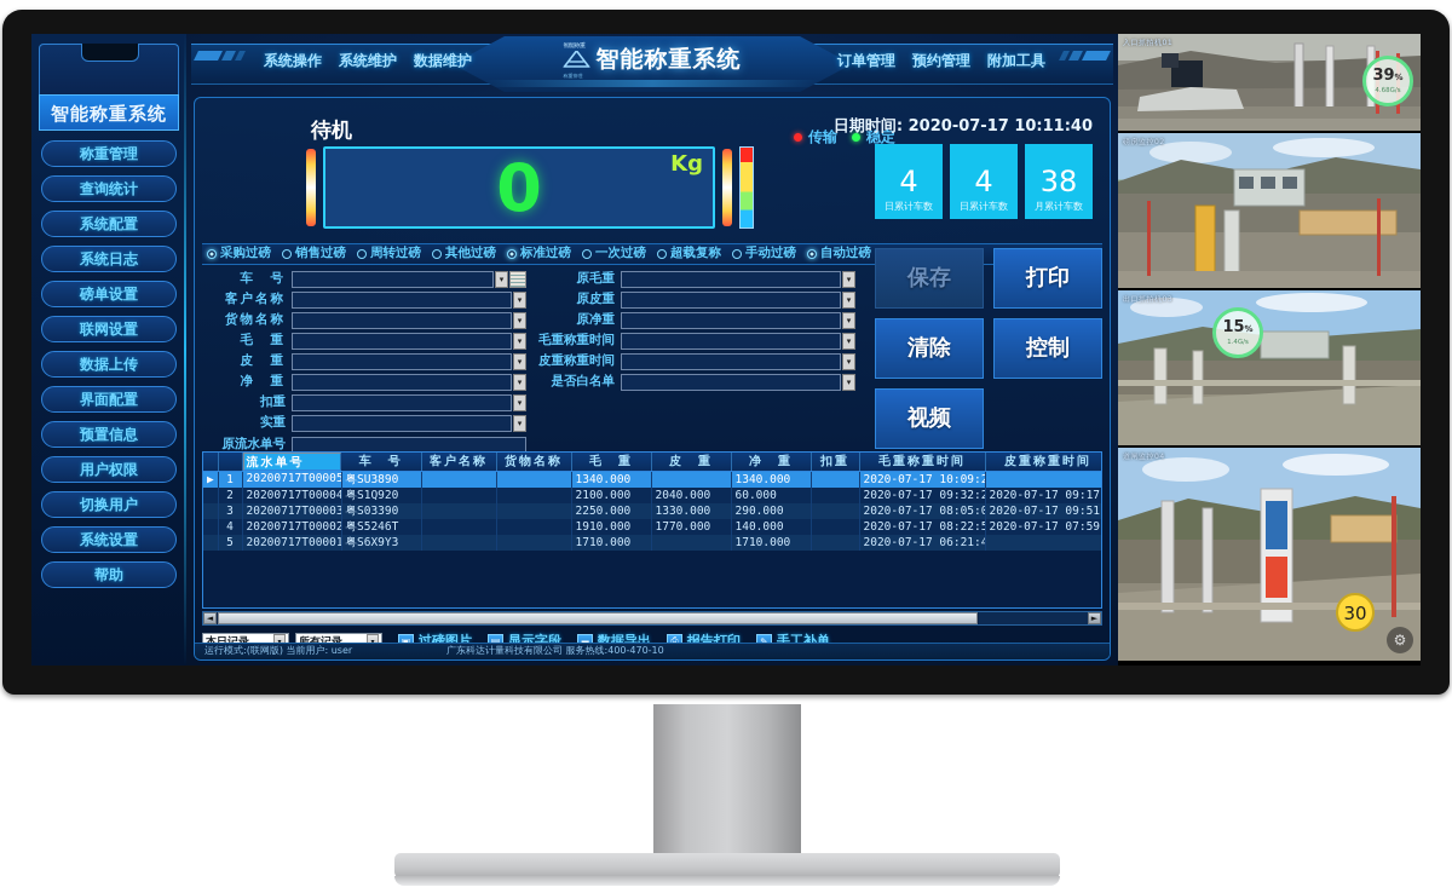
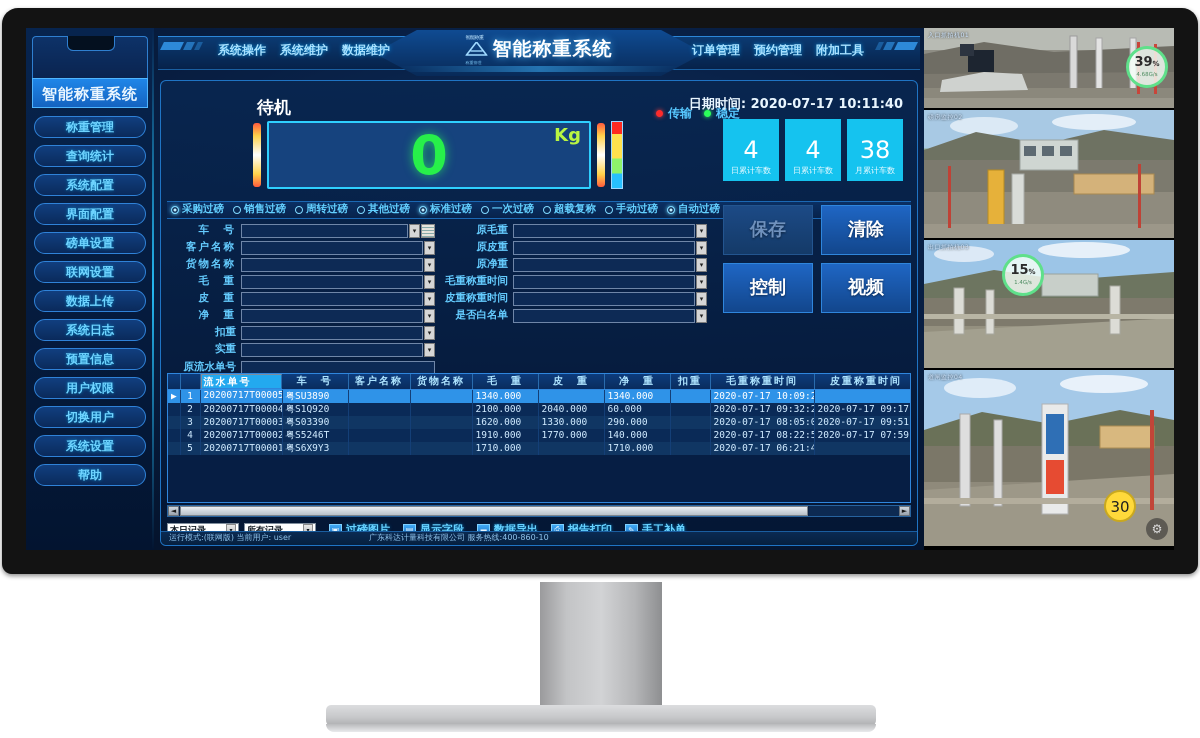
  智能称重系统
  称重管理
  查询统计
  系统配置
- 系统日志
+ 界面配置
  磅单设置
  联网设置
  数据上传
- 界面配置
+ 系统日志
  预置信息
  用户权限
  切换用户
  系统设置
  帮助
  系统操作
  系统维护
  数据维护
  智能称重系统
  订单管理
  预约管理
  附加工具
  待机
  传输
  稳定
  0
  Kg
  日期时间: 2020-07-17 10:11:40
  4
  日累计车数
  4
  日累计车数
  38
  月累计车数
  采购过磅
  销售过磅
  周转过磅
  其他过磅
  标准过磅
  一次过磅
  超载复称
  手动过磅
  自动过磅
  车 号
  ▾
  客户名称
  ▾
  货物名称
  ▾
  毛 重
  ▾
  皮 重
  ▾
  净 重
  ▾
  扣重
  ▾
  实重
  ▾
  原流水单号
  原毛重
  ▾
  原皮重
  ▾
  原净重
  ▾
  毛重称重时间
  ▾
  皮重称重时间
  ▾
  是否白名单
  ▾
  保存
- 打印
  清除
  控制
  视频
  流水单号				车 号	客户名称	货物名称	毛 重	皮 重	净 重	扣重	毛重称重时间	皮重称重时间
  ▶	1	20200717T00005	粤SU3890			1340.000		1340.000		2020-07-17 10:09:
  	2	20200717T00004	粤S1Q920			2100.000	2040.000	60.000		2020-07-17 09:32:	2020-07-17 09:17
- 	3	20200717T00003	粤S03390			2250.000	1330.000	290.000		2020-07-17 08:05:	2020-07-17 09:51
+ 	3	20200717T00003	粤S03390			1620.000	1330.000	290.000		2020-07-17 08:05:	2020-07-17 09:51
  	4	20200717T00002	粤S5246T			1910.000	1770.000	140.000		2020-07-17 08:22:	2020-07-17 07:59
  	5	20200717T00001	粤S6X9Y3			1710.000		1710.000		2020-07-17 06:21:
  ◄
  ►
  ▣
  过磅图片
  ▤
  显示字段
  ▬
  数据导出
  ⎙
  报告打印
  ✎
  手工补单
  运行模式:(联网版) 当前用户: user
- 广东科达计量科技有限公司 服务热线:400-470-10
+ 广东科达计量科技有限公司 服务热线:400-860-10
  39%
  15%
  30
  ⚙
